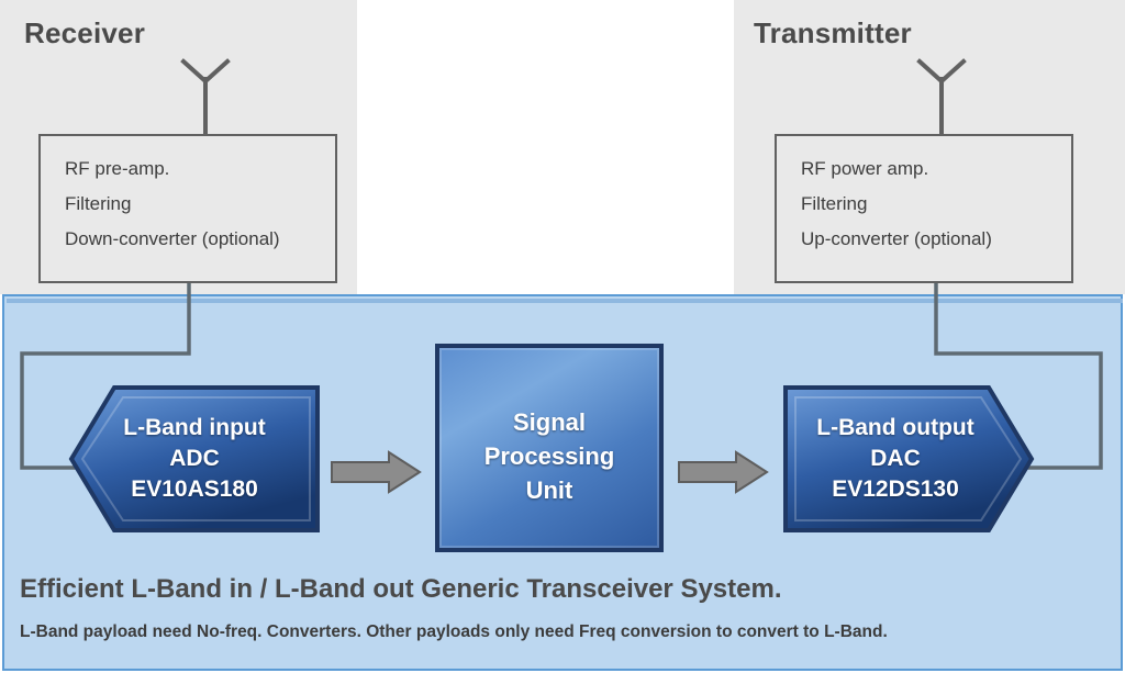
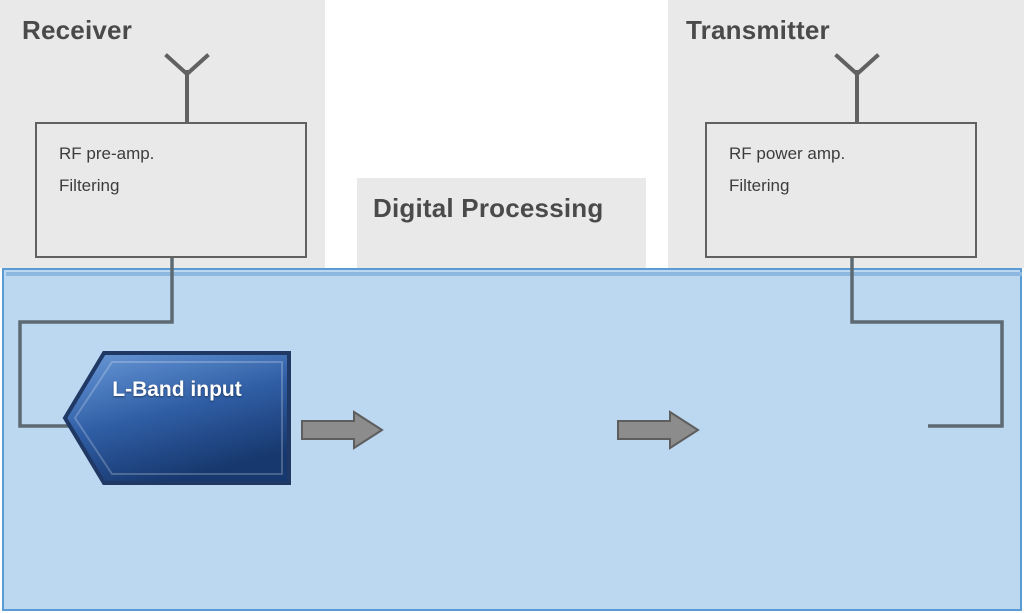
  Receiver
  Transmitter
+ Digital Processing
  RF pre-amp.
  Filtering
- Down-converter (optional)
  RF power amp.
  Filtering
- Up-converter (optional)
  L-Band input
- ADC
- EV10AS180
- Signal
- Processing
- Unit
- L-Band output
- DAC
- EV12DS130
- Efficient L-Band in / L-Band out Generic Transceiver System.
- L-Band payload need No-freq. Converters. Other payloads only need Freq conversion to convert to L-Band.
